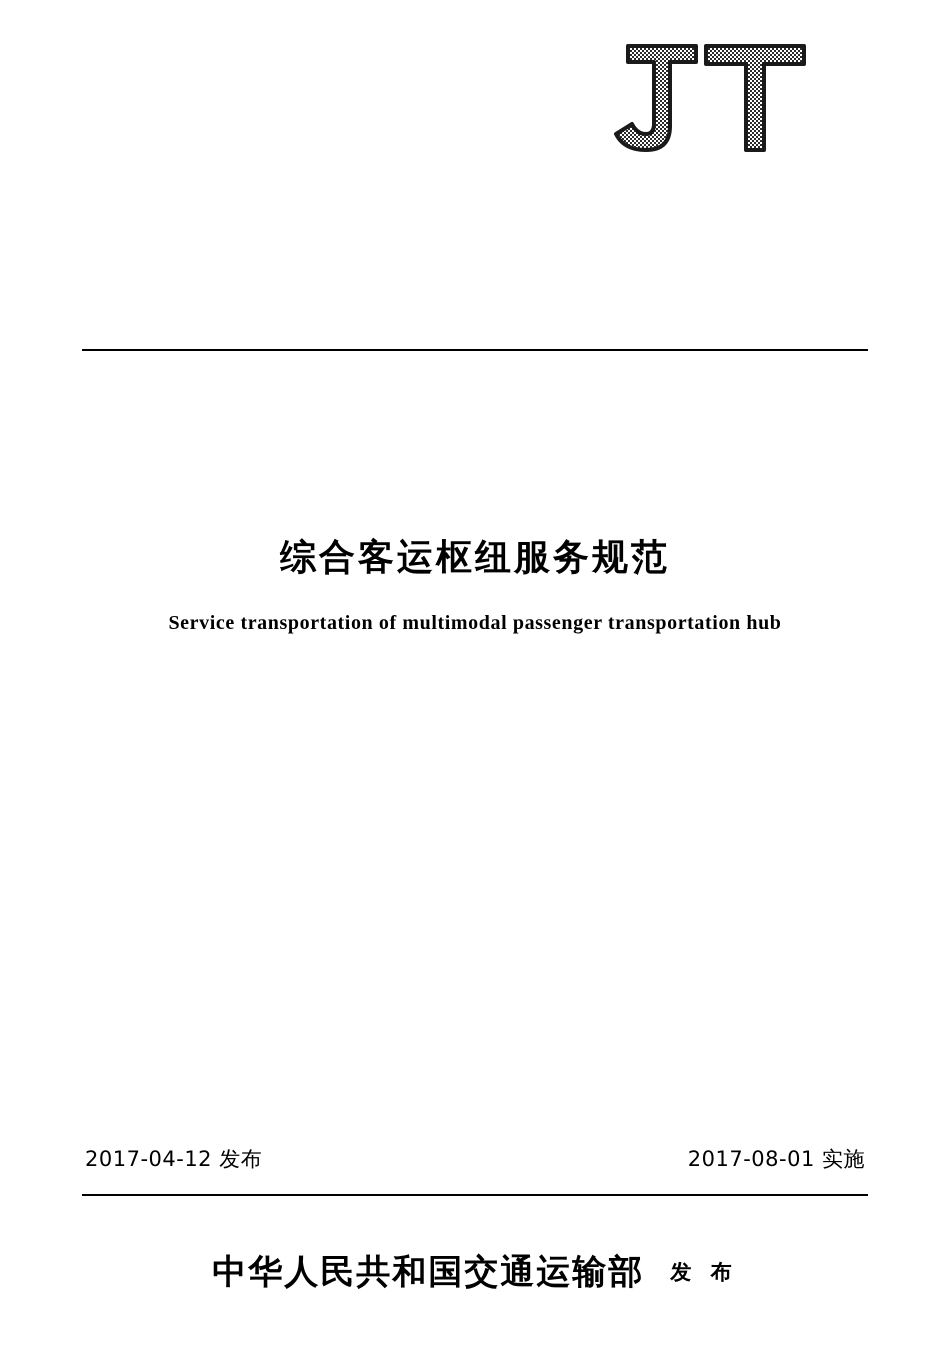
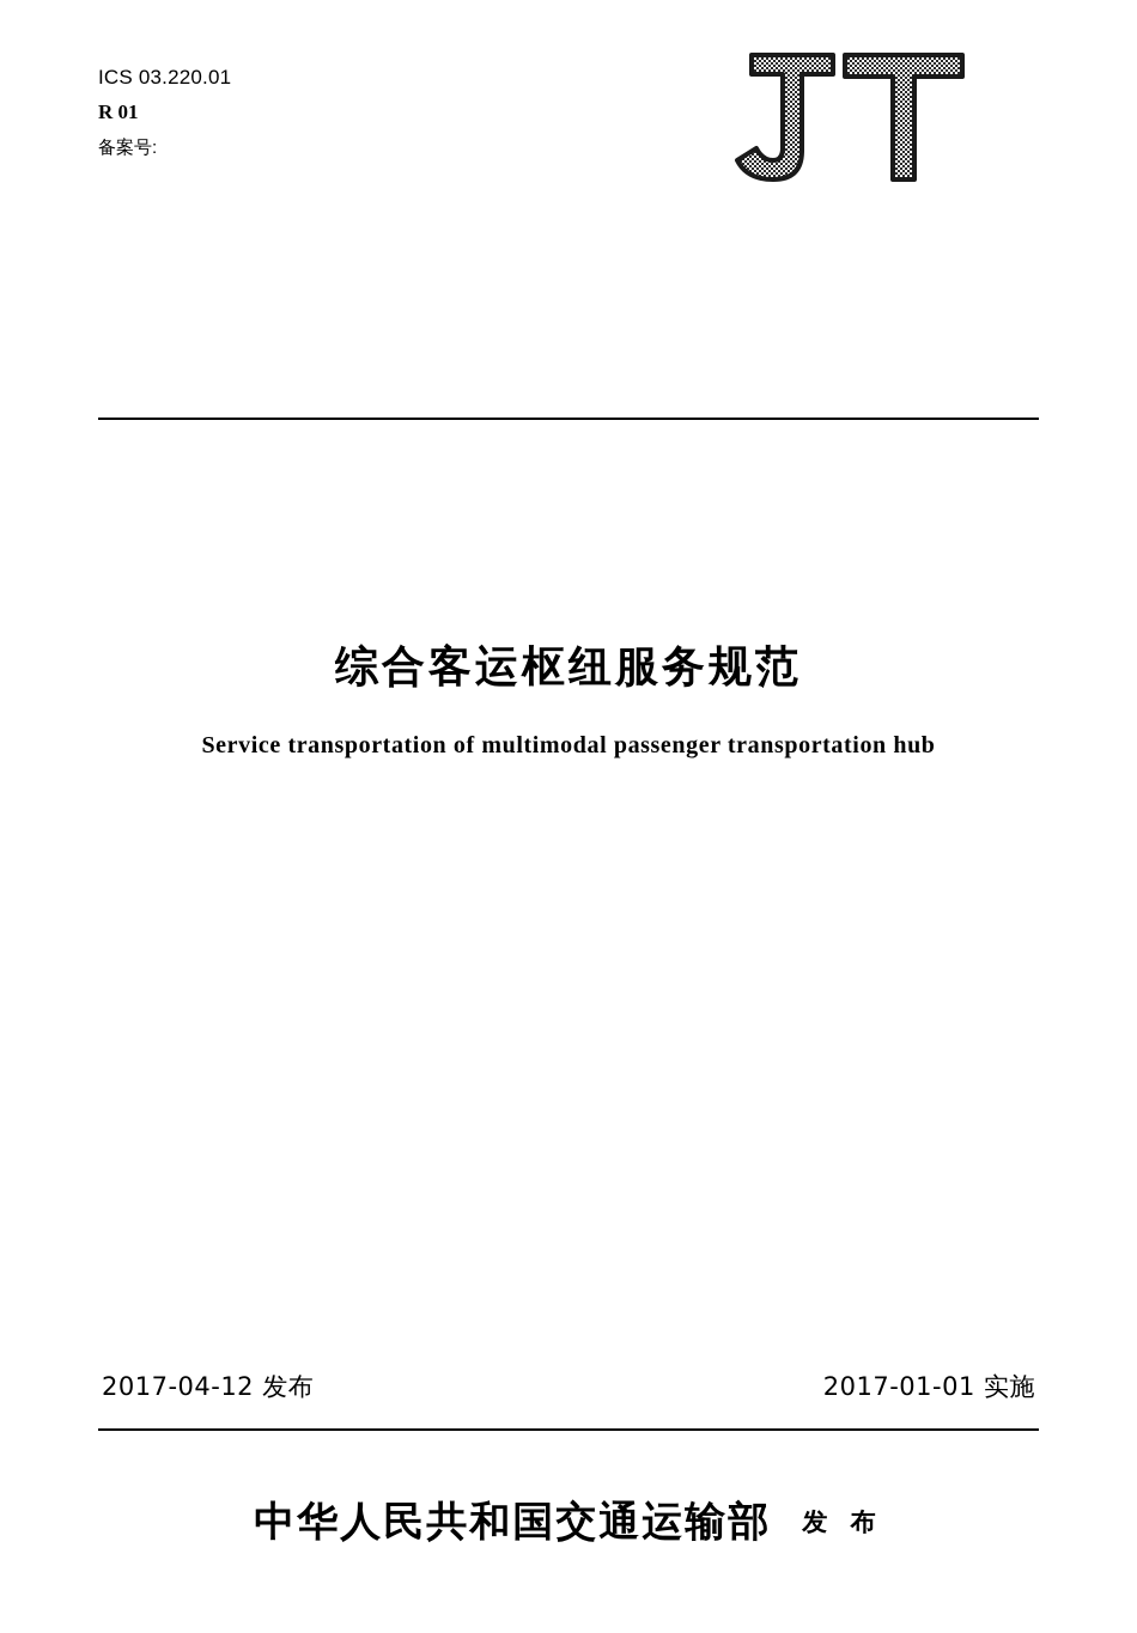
+ ICS 03.220.01
+ R 01
+ 备案号:
  综合客运枢纽服务规范
  Service transportation of multimodal passenger transportation hub
  2017-04-12 发布
- 2017-08-01 实施
+ 2017-01-01 实施
  中华人民共和国交通运输部 发 布
